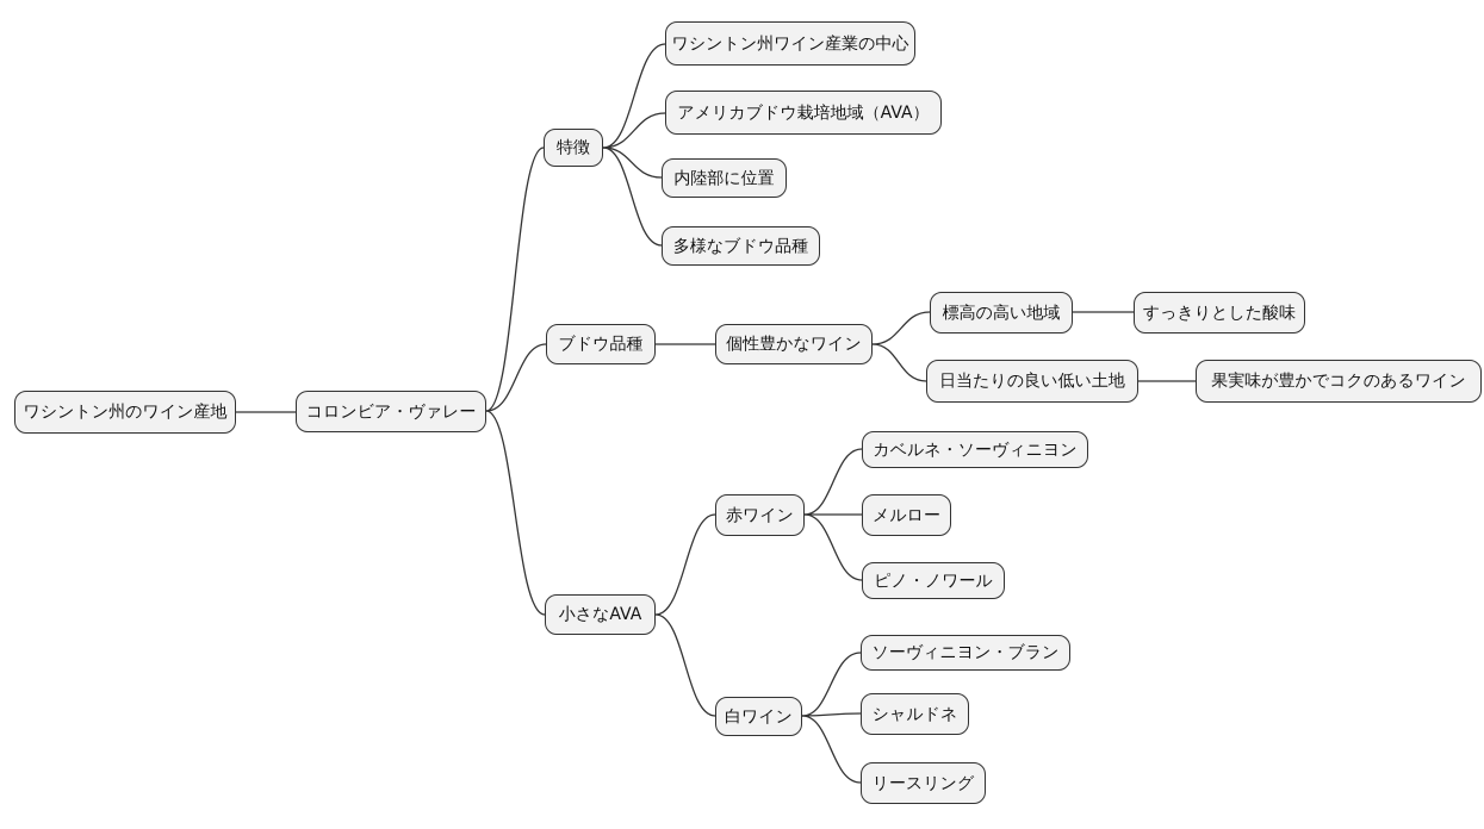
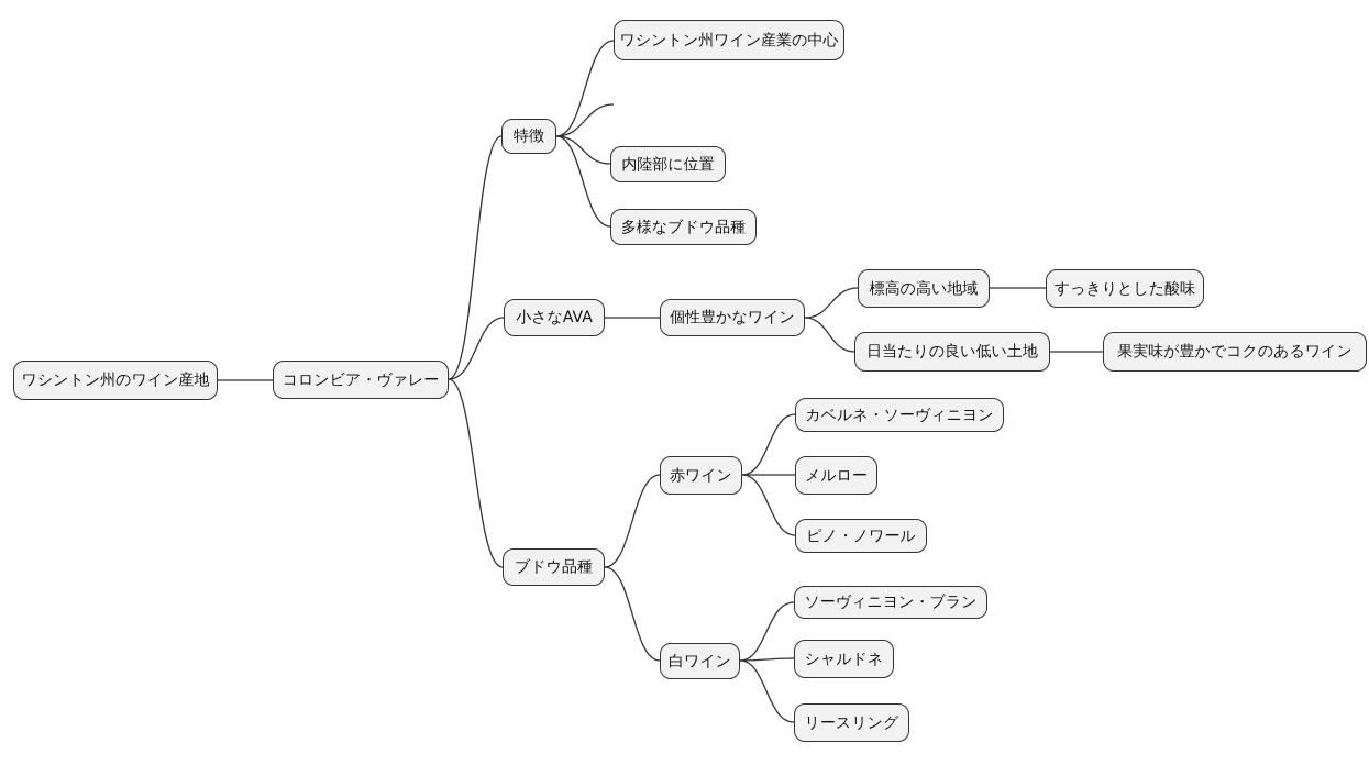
  ワシントン州のワイン産地
  コロンビア・ヴァレー
  特徴
  ワシントン州ワイン産業の中心
- アメリカブドウ栽培地域（AVA）
  内陸部に位置
  多様なブドウ品種
- ブドウ品種
+ 小さなAVA
  個性豊かなワイン
  標高の高い地域
  すっきりとした酸味
  日当たりの良い低い土地
  果実味が豊かでコクのあるワイン
- 小さなAVA
+ ブドウ品種
  赤ワイン
  カベルネ・ソーヴィニヨン
  メルロー
  ピノ・ノワール
  白ワイン
  ソーヴィニヨン・ブラン
  シャルドネ
  リースリング
